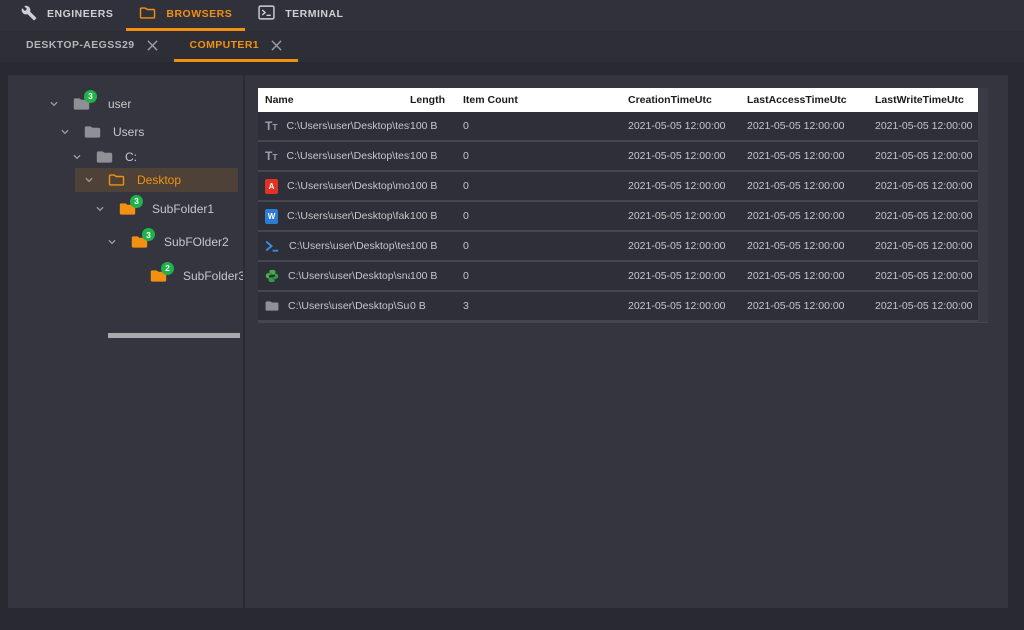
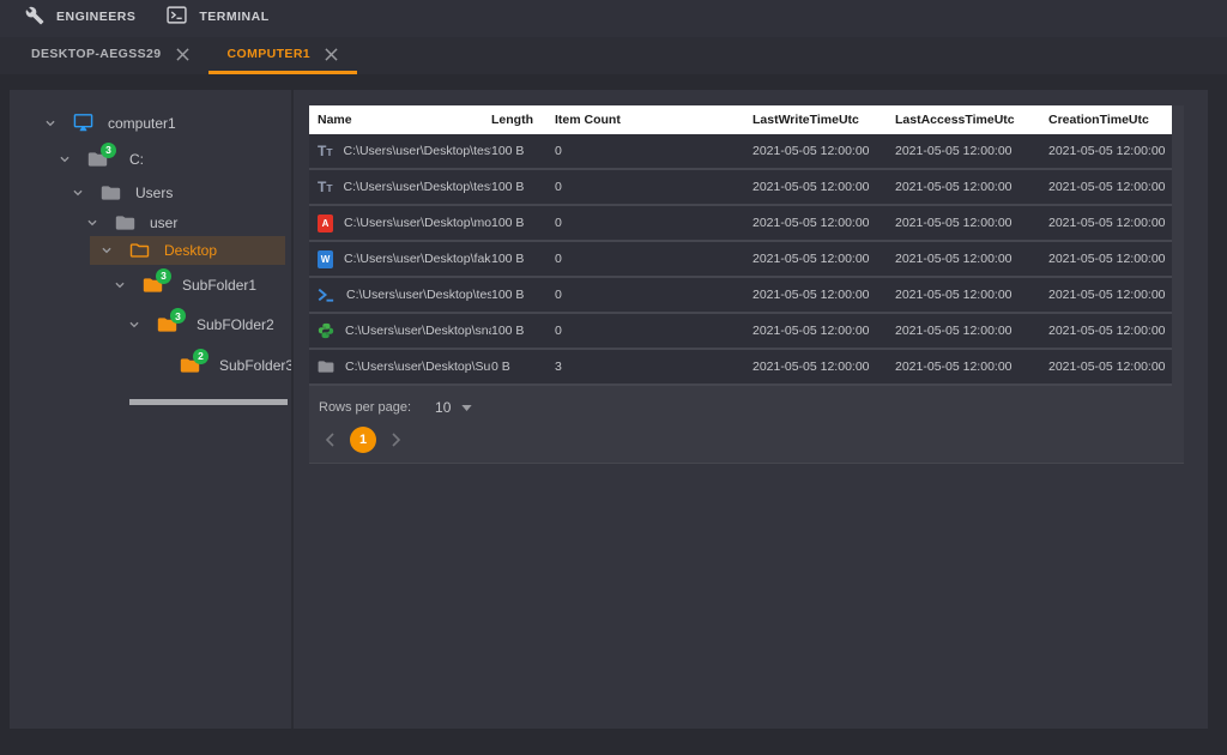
  ENGINEERS
- BROWSERS
  TERMINAL
  DESKTOP-AEGSS29
  COMPUTER1
+ computer1
  3
- user
+ C:
  Users
- C:
+ user
  Desktop
  3
  SubFolder1
  3
  SubFOlder2
  2
  SubFolder3
  Name
  Length
  Item Count
- CreationTimeUtc
+ LastWriteTimeUtc
  LastAccessTimeUtc
- LastWriteTimeUtc
+ CreationTimeUtc
  TT
  C:\Users\user\Desktop\tes
  100 B
  0
  2021-05-05 12:00:00
  2021-05-05 12:00:00
  2021-05-05 12:00:00
  TT
  C:\Users\user\Desktop\tes
  100 B
  0
  2021-05-05 12:00:00
  2021-05-05 12:00:00
  2021-05-05 12:00:00
  A
  C:\Users\user\Desktop\mo
  100 B
  0
  2021-05-05 12:00:00
  2021-05-05 12:00:00
  2021-05-05 12:00:00
  W
  C:\Users\user\Desktop\fak
  100 B
  0
  2021-05-05 12:00:00
  2021-05-05 12:00:00
  2021-05-05 12:00:00
  C:\Users\user\Desktop\tes
  100 B
  0
  2021-05-05 12:00:00
  2021-05-05 12:00:00
  2021-05-05 12:00:00
  C:\Users\user\Desktop\sn
  100 B
  0
  2021-05-05 12:00:00
  2021-05-05 12:00:00
  2021-05-05 12:00:00
  C:\Users\user\Desktop\Su
  0 B
  3
  2021-05-05 12:00:00
  2021-05-05 12:00:00
  2021-05-05 12:00:00
+ Rows per page:
+ 10
+ 1
